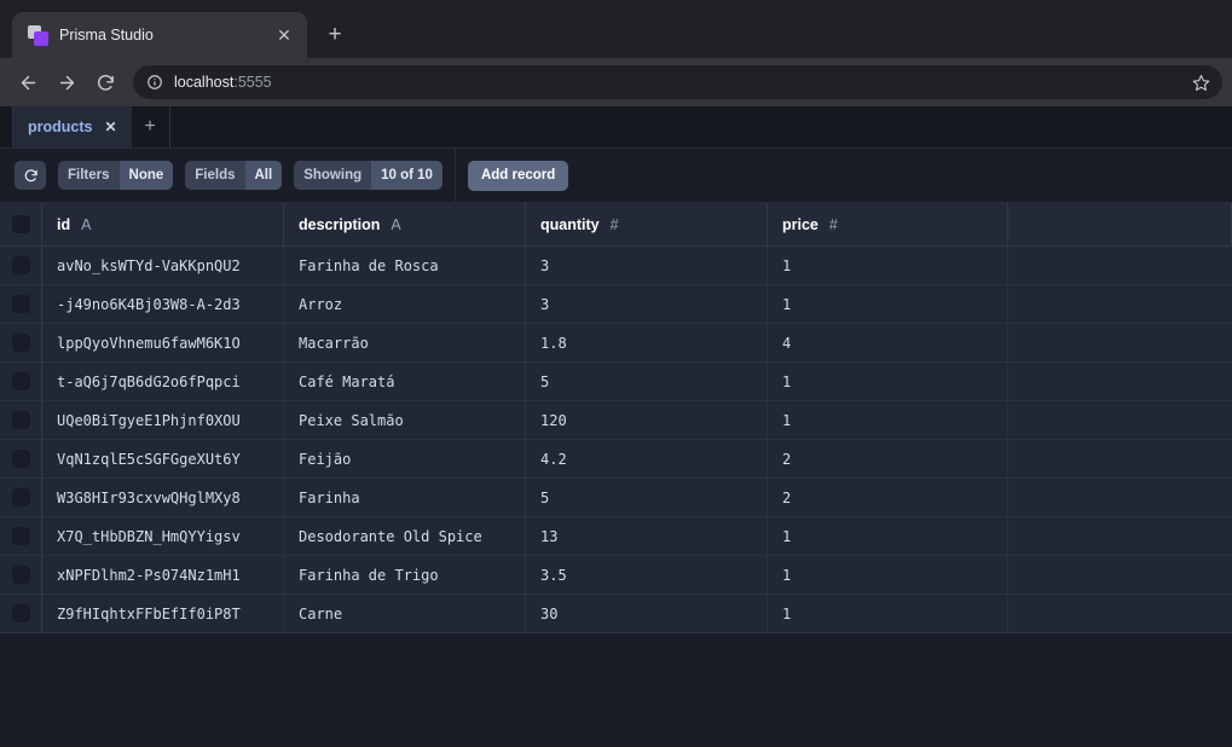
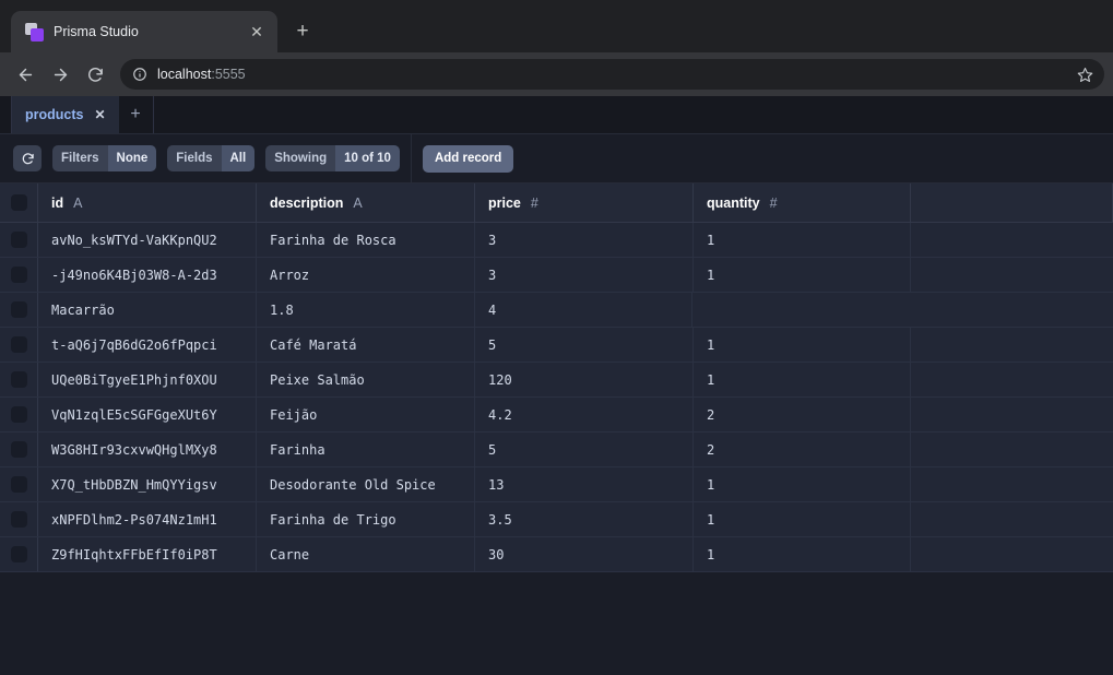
  Prisma Studio
  ✕
  +
  localhost:5555
  products
  ✕
  +
  Filters
  None
  Fields
  All
  Showing
  10 of 10
  Add record
  id
  A
  description
  A
- quantity
+ price
  #
- price
+ quantity
  #
  avNo_ksWTYd-VaKKpnQU2
  Farinha de Rosca
  3
  1
  -j49no6K4Bj03W8-A-2d3
  Arroz
  3
  1
- lppQyoVhnemu6fawM6K1O
  Macarrão
  1.8
  4
  t-aQ6j7qB6dG2o6fPqpci
  Café Maratá
  5
  1
  UQe0BiTgyeE1Phjnf0XOU
  Peixe Salmão
  120
  1
  VqN1zqlE5cSGFGgeXUt6Y
  Feijão
  4.2
  2
  W3G8HIr93cxvwQHglMXy8
  Farinha
  5
  2
  X7Q_tHbDBZN_HmQYYigsv
  Desodorante Old Spice
  13
  1
  xNPFDlhm2-Ps074Nz1mH1
  Farinha de Trigo
  3.5
  1
  Z9fHIqhtxFFbEfIf0iP8T
  Carne
  30
  1
